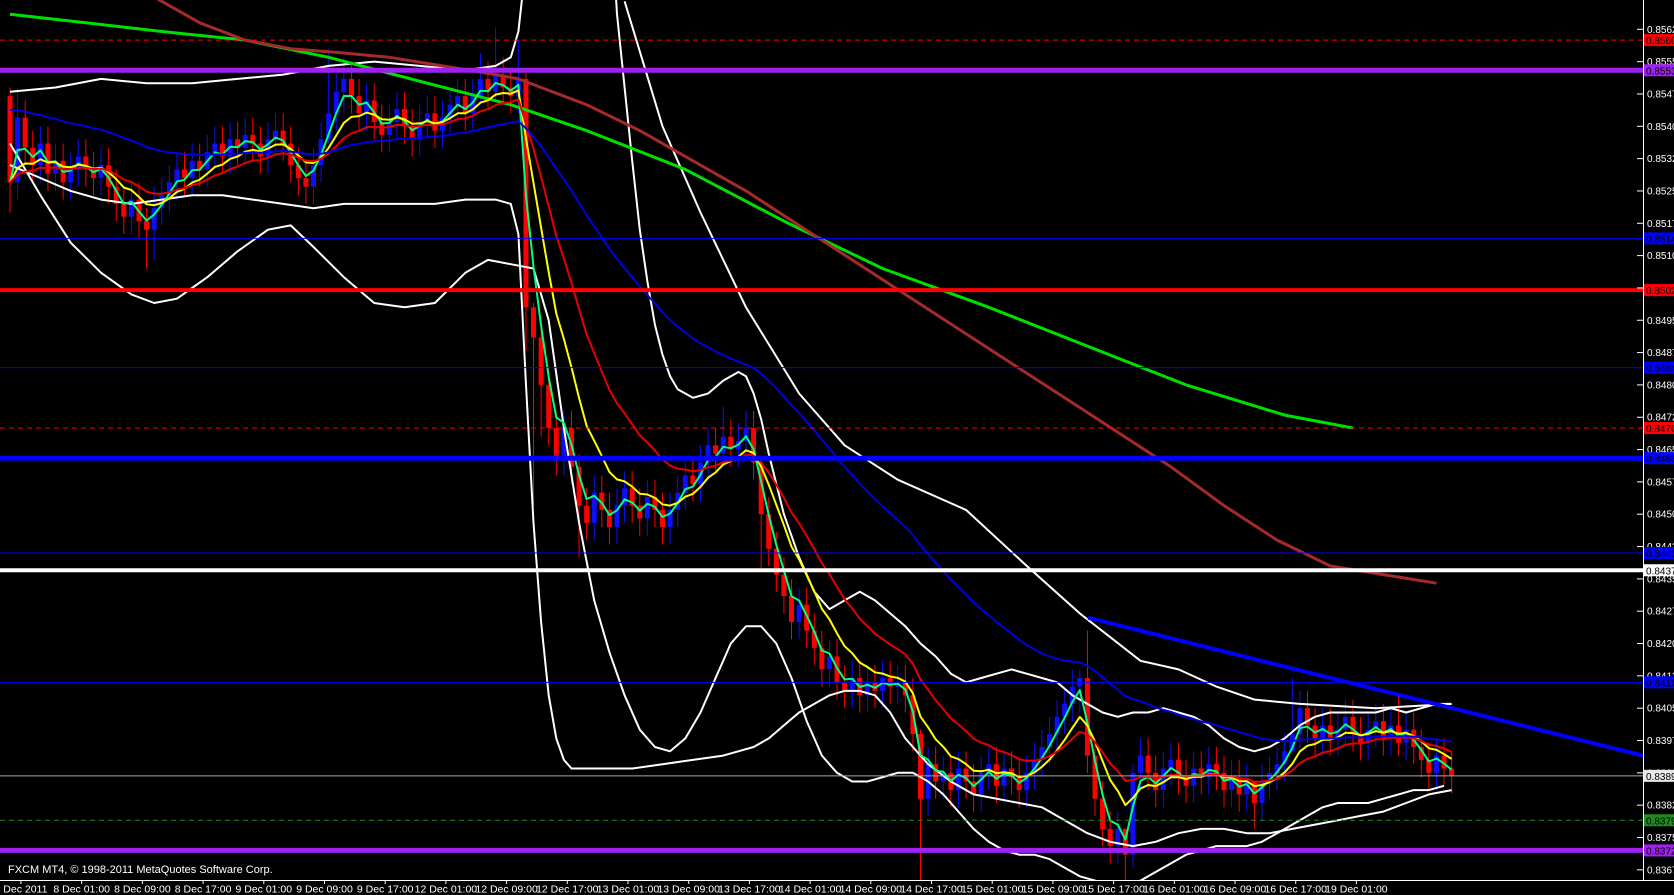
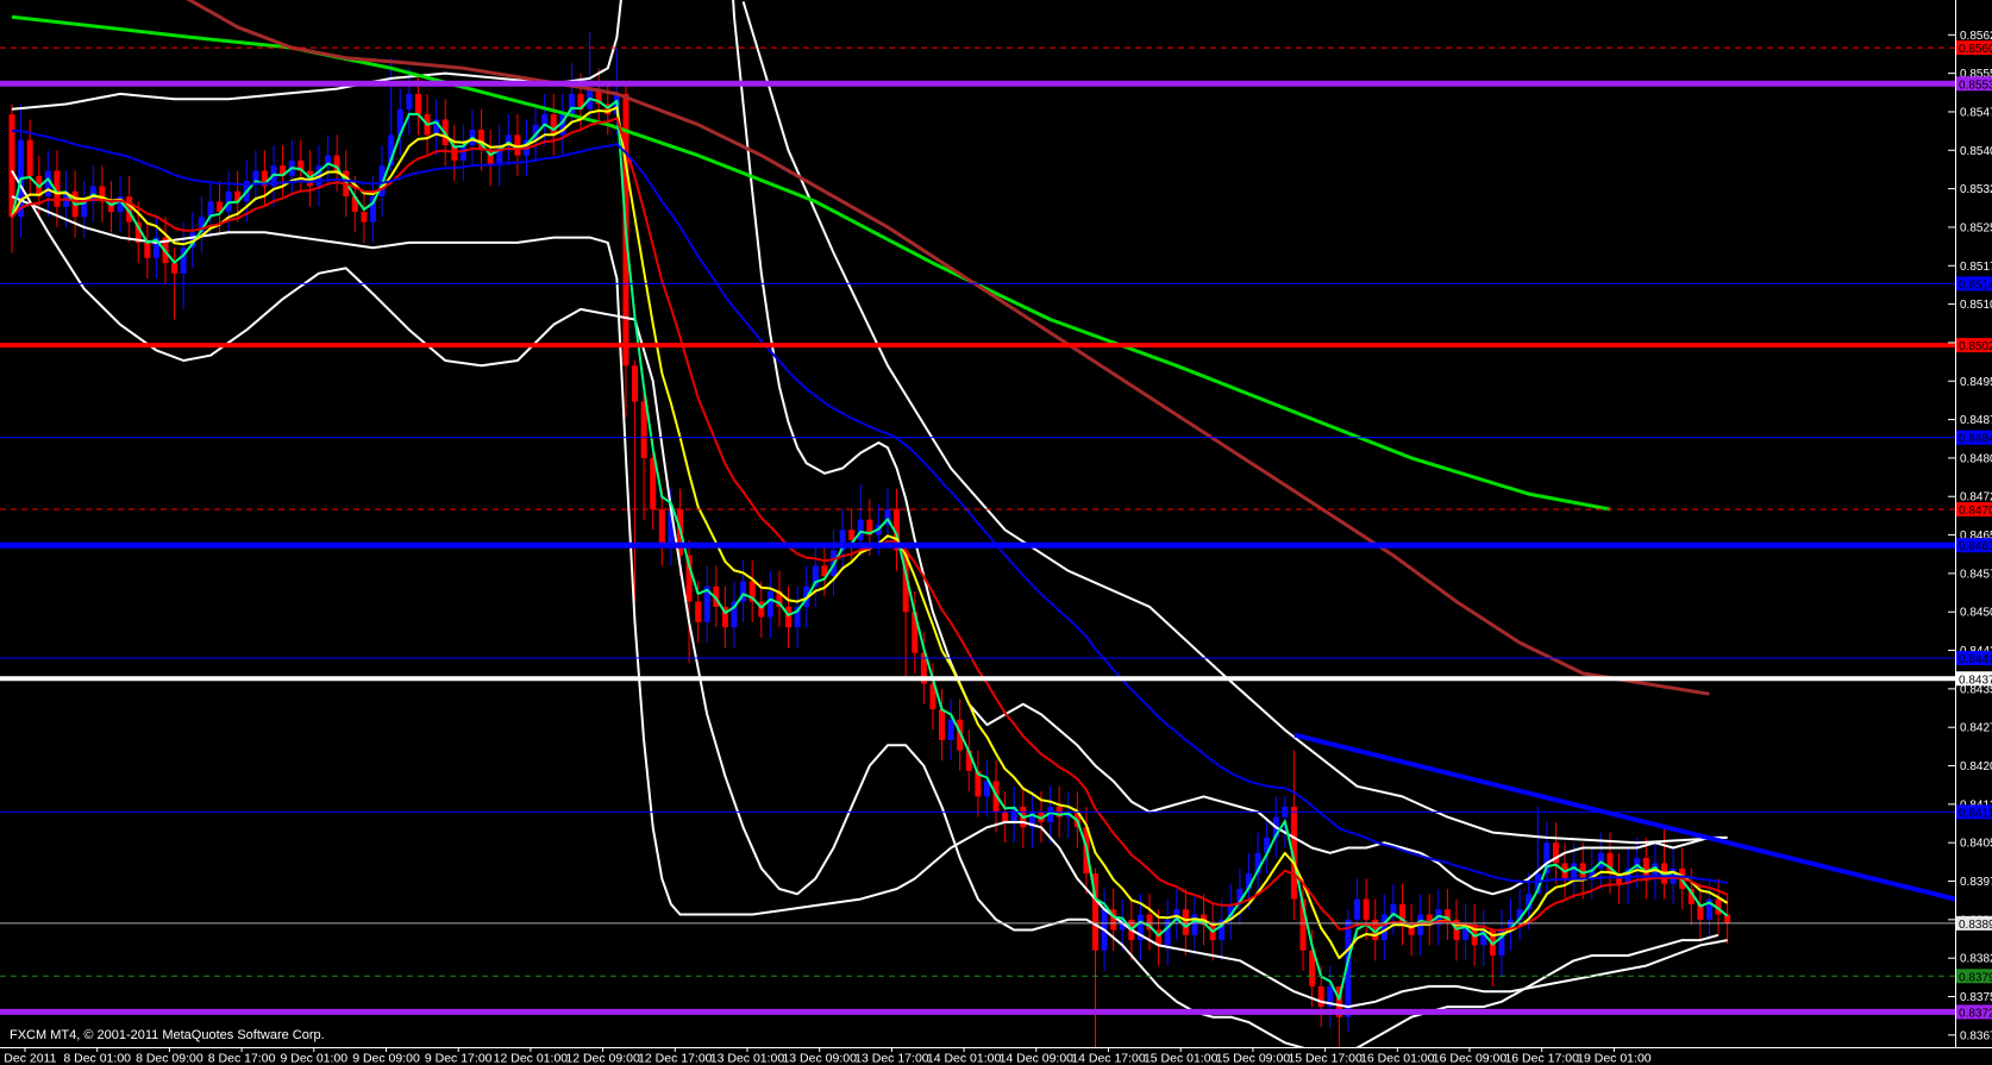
  0.856
  0.855
  0.854
  0.854
  0.853
  0.852
  0.851
  0.851
  0.849
  0.848
  0.848
  0.847
  0.846
  0.845
  0.845
  0.843
  0.842
  0.842
  0.840
  0.839
  0.838
  0.837
  0.836
  0.856
  0.855
  0.851
  0.850
  0.848
  0.847
  0.846
  0.844
  0.843
  0.8411
  0.838
  0.837
  0.837
  Dec 2011
  8 Dec 01:00
  8 Dec 09:00
  8 Dec 17:00
  9 Dec 01:00
  9 Dec 09:00
  9 Dec 17:00
  12 Dec 01:00
  12 Dec 09:00
  12 Dec 17:00
  13 Dec 01:00
  13 Dec 09:00
  13 Dec 17:00
  14 Dec 01:00
  14 Dec 09:00
  14 Dec 17:00
  15 Dec 01:00
  15 Dec 09:00
  15 Dec 17:00
  16 Dec 01:00
  16 Dec 09:00
  16 Dec 17:00
  19 Dec 01:00
- FXCM MT4, © 1998-2011 MetaQuotes Software Corp.
+ FXCM MT4, © 2001-2011 MetaQuotes Software Corp.
